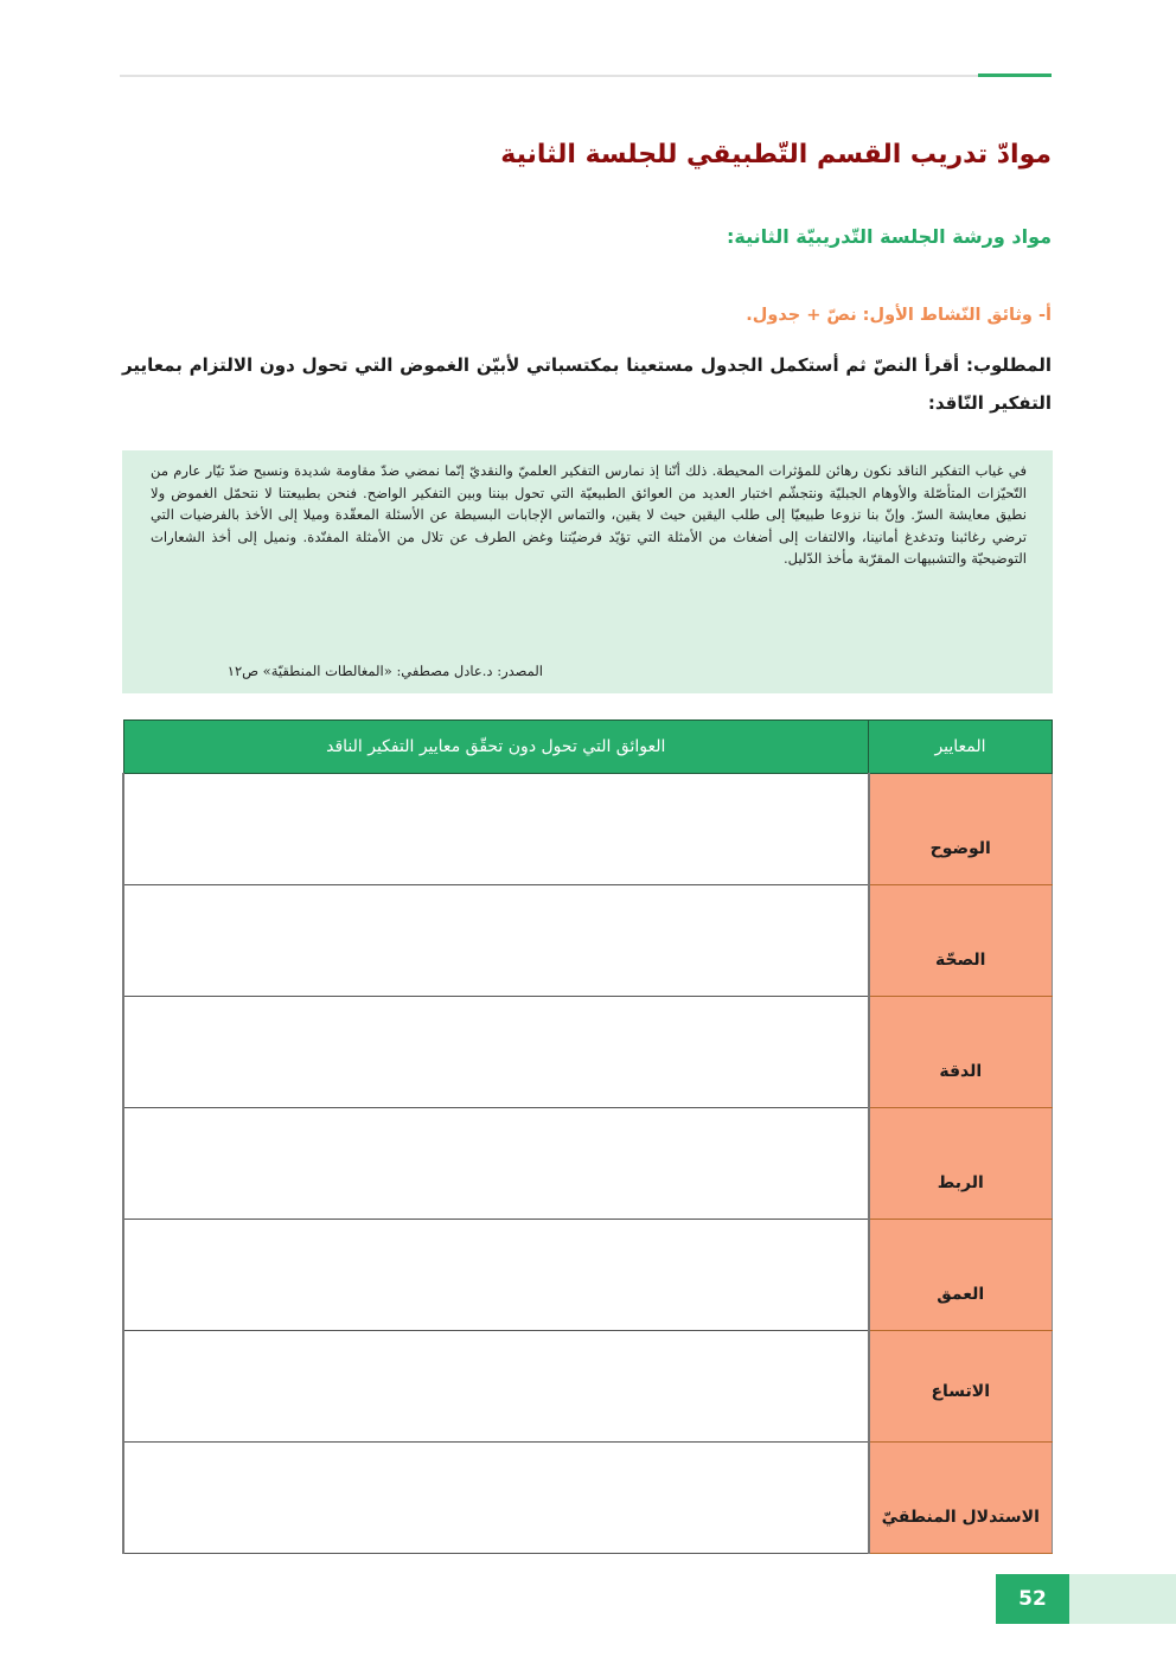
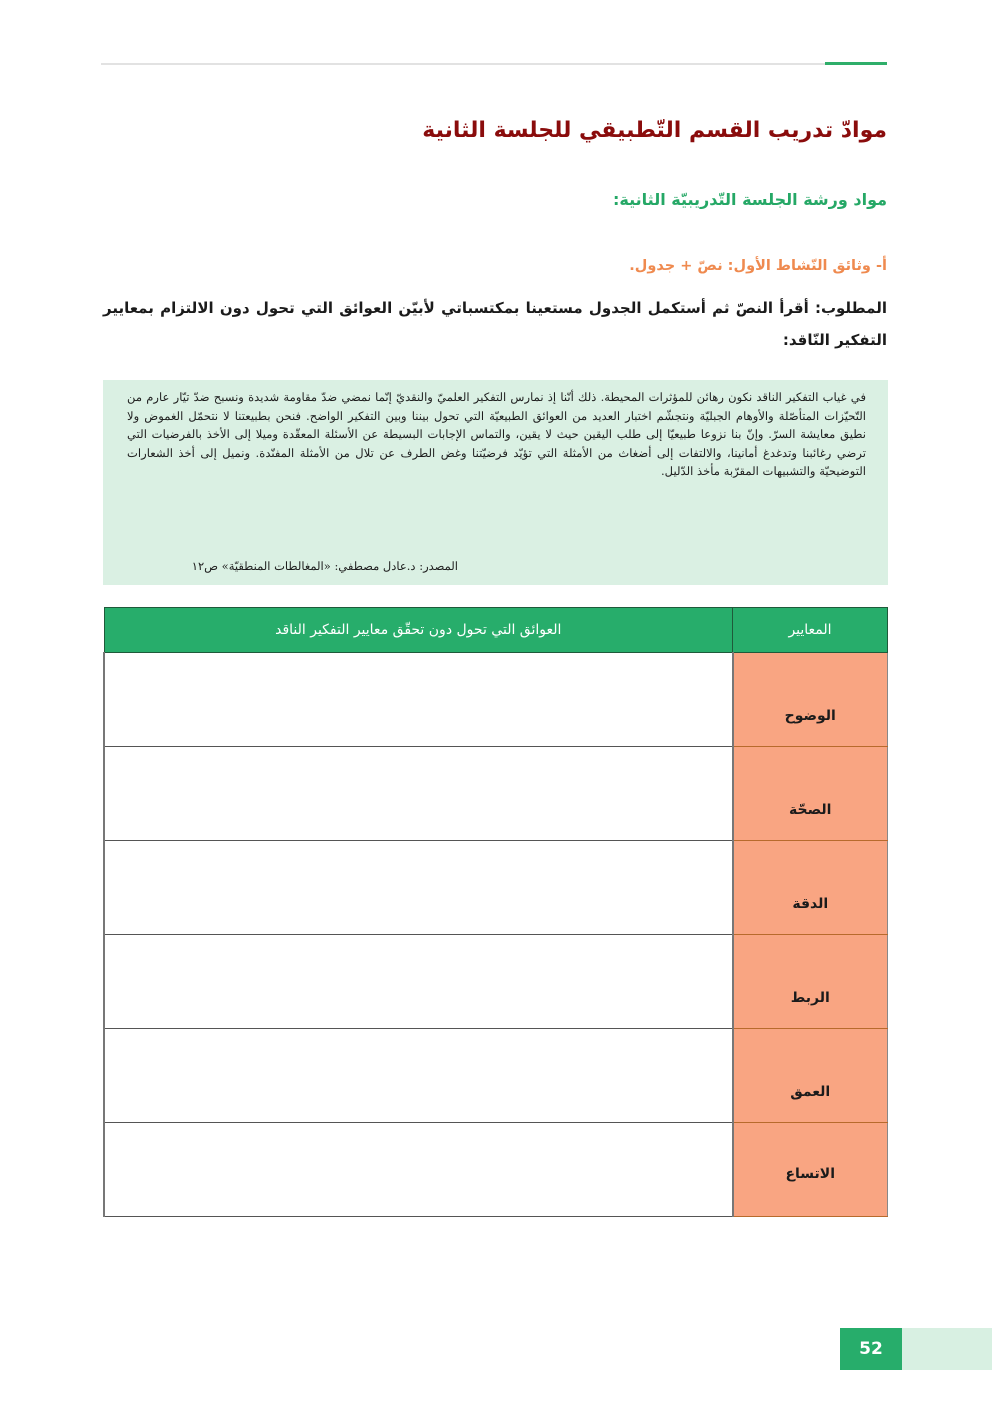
  موادّ تدريب القسم التّطبيقي للجلسة الثانية
  مواد ورشة الجلسة التّدريبيّة الثانية:
  أ- وثائق النّشاط الأول: نصّ + جدول.
- المطلوب: أقرأ النصّ ثم أستكمل الجدول مستعينا بمكتسباتي لأبيّن الغموض التي تحول دون الالتزام بمعايير التفكير النّاقد:
+ المطلوب: أقرأ النصّ ثم أستكمل الجدول مستعينا بمكتسباتي لأبيّن العوائق التي تحول دون الالتزام بمعايير التفكير النّاقد:
  في غياب التفكير الناقد نكون رهائن للمؤثرات المحيطة. ذلك أنّنا إذ نمارس التفكير العلميّ والنقديّ إنّما نمضي ضدّ مقاومة شديدة ونسبح ضدّ تيّار عارم من التّحيّزات المتأصّلة والأوهام الجبليّة ونتجشّم اختبار العديد من العوائق الطبيعيّة التي تحول بيننا وبين التفكير الواضح. فنحن بطبيعتنا لا نتحمّل الغموض ولا نطيق معايشة السرّ. وإنّ بنا نزوعا طبيعيّا إلى طلب اليقين حيث لا يقين، والتماس الإجابات البسيطة عن الأسئلة المعقّدة وميلا إلى الأخذ بالفرضيات التي ترضي رغائبنا وتدغدغ أمانينا، والالتفات إلى أضغاث من الأمثلة التي تؤيّد فرضيّتنا وغض الطرف عن تلال من الأمثلة المفنّدة. ونميل إلى أخذ الشعارات التوضيحيّة والتشبيهات المقرّبة مأخذ الدّليل.
  المصدر: د.عادل مصطفي: «المغالطات المنطقيّة» ص١٢
  المعايير	العوائق التي تحول دون تحقّق معايير التفكير الناقد
  الوضوح
  الصحّة
  الدقة
  الربط
  العمق
  الاتساع
- الاستدلال المنطقيّ
  52
